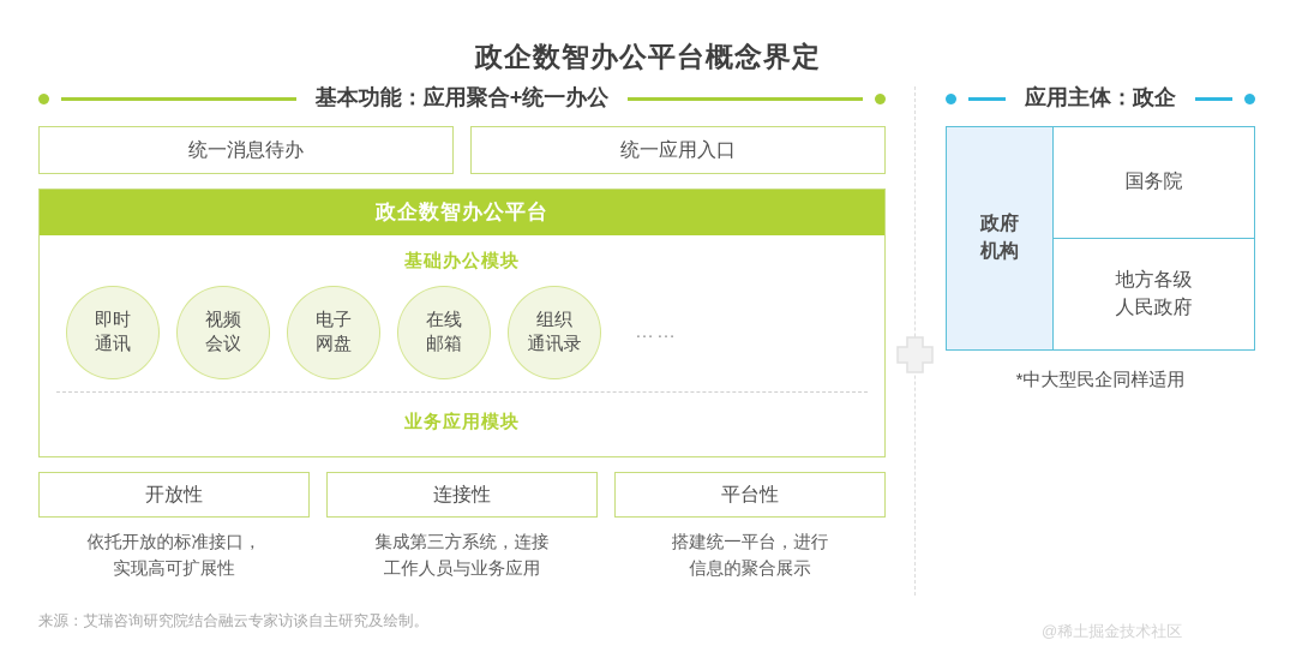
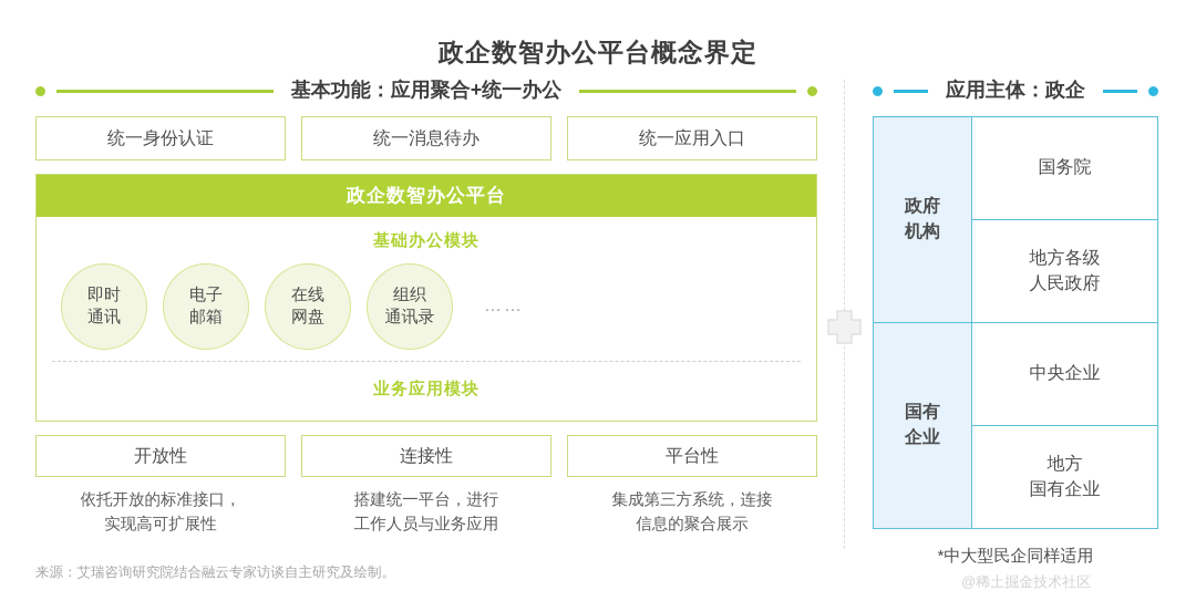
  政企数智办公平台概念界定
  基本功能：应用聚合+统一办公
+ 统一身份认证
  统一消息待办
  统一应用入口
  政企数智办公平台
  基础办公模块
  即时
  通讯
- 视频
- 会议
  电子
- 网盘
+ 邮箱
  在线
- 邮箱
+ 网盘
  组织
  通讯录
  ……
  业务应用模块
  开放性
  连接性
  平台性
  依托开放的标准接口，
  实现高可扩展性
- 集成第三方系统，连接
+ 搭建统一平台，进行
  工作人员与业务应用
- 搭建统一平台，进行
+ 集成第三方系统，连接
  信息的聚合展示
  应用主体：政企
  政府
  机构
  国务院
  地方各级
  人民政府
+ 国有
+ 企业
+ 中央企业
+ 地方
+ 国有企业
  *中大型民企同样适用
  来源：艾瑞咨询研究院结合融云专家访谈自主研究及绘制。
  @稀土掘金技术社区
